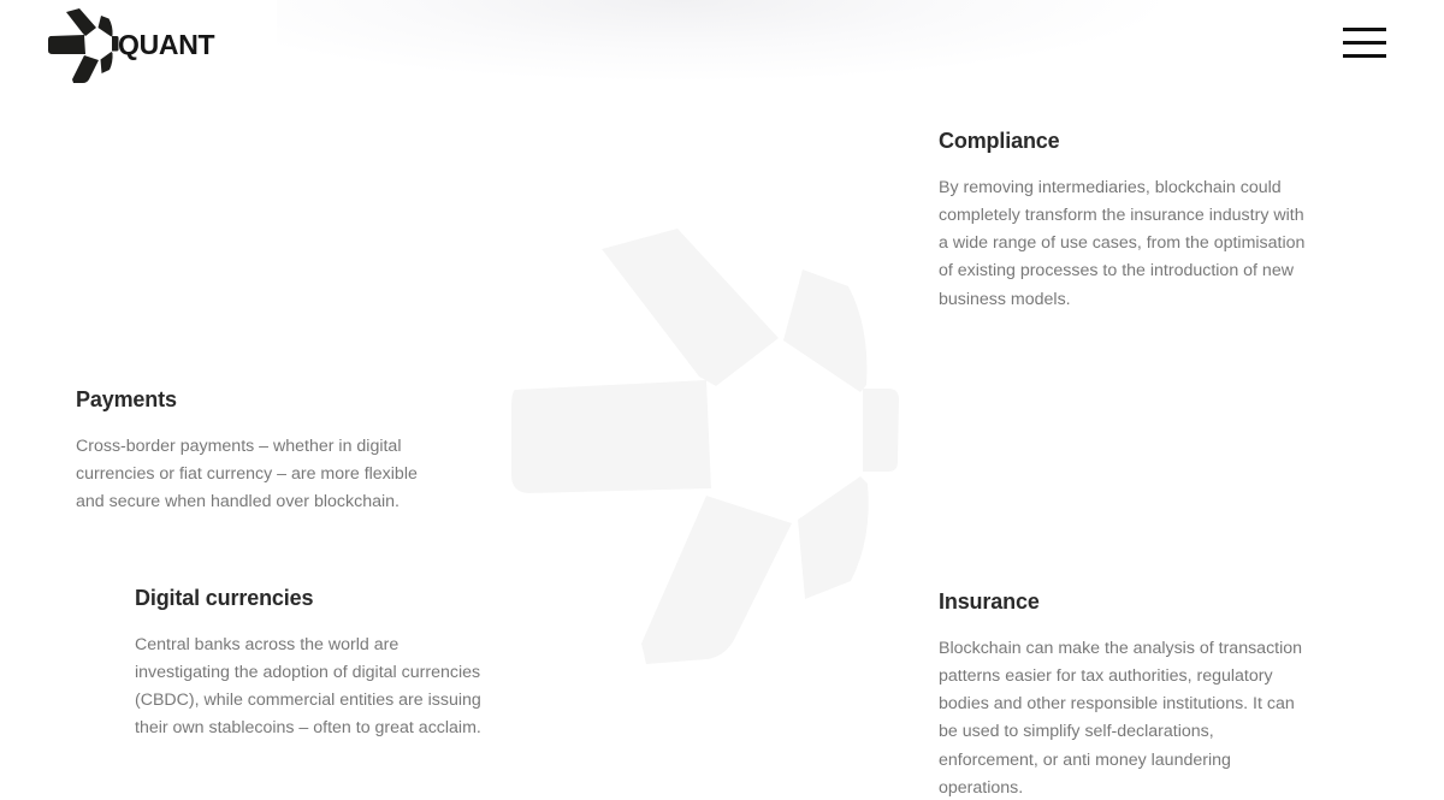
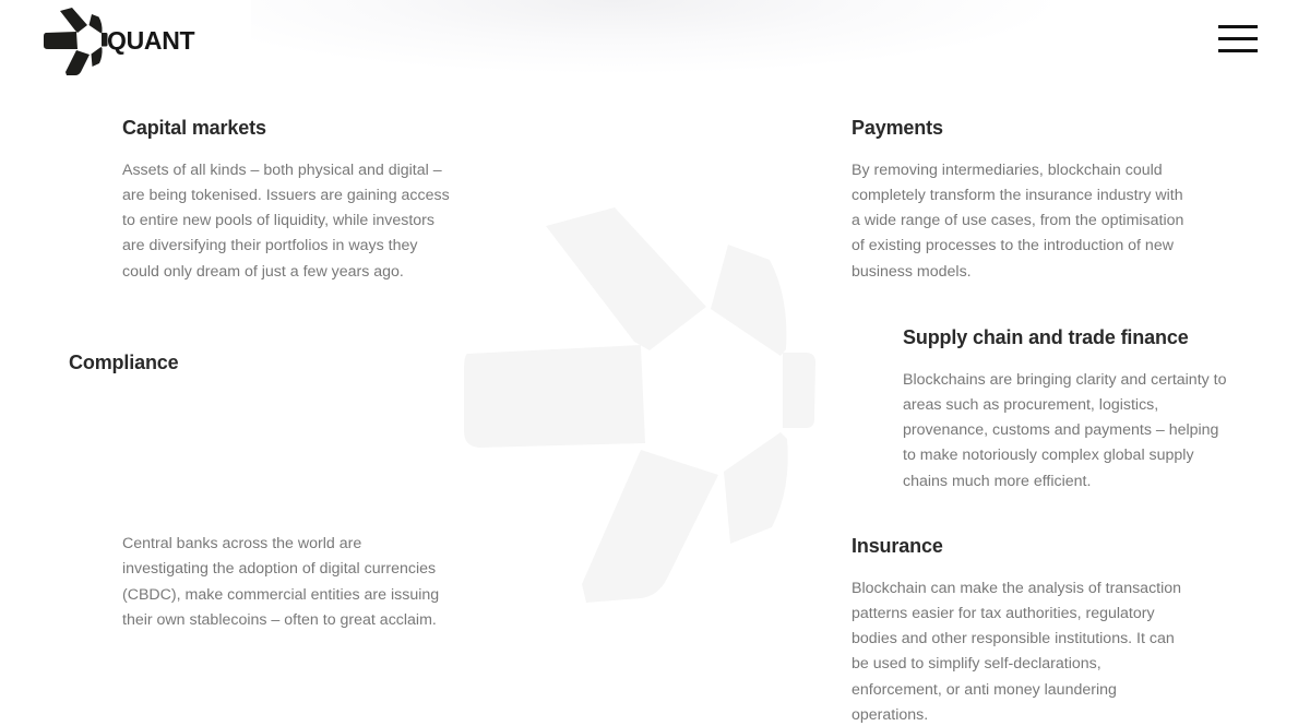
  QUANT
+ Capital markets
+ Assets of all kinds – both physical and digital – are being tokenised. Issuers are gaining access to entire new pools of liquidity, while investors are diversifying their portfolios in ways they could only dream of just a few years ago.
- Payments
+ Compliance
- Cross-border payments – whether in digital currencies or fiat currency – are more flexible and secure when handled over blockchain.
- Digital currencies
- Central banks across the world are investigating the adoption of digital currencies (CBDC), while commercial entities are issuing their own stablecoins – often to great acclaim.
+ Central banks across the world are investigating the adoption of digital currencies (CBDC), make commercial entities are issuing their own stablecoins – often to great acclaim.
- Compliance
+ Payments
  By removing intermediaries, blockchain could completely transform the insurance industry with a wide range of use cases, from the optimisation of existing processes to the introduction of new business models.
+ Supply chain and trade finance
+ Blockchains are bringing clarity and certainty to areas such as procurement, logistics, provenance, customs and payments – helping to make notoriously complex global supply chains much more efficient.
  Insurance
  Blockchain can make the analysis of transaction patterns easier for tax authorities, regulatory bodies and other responsible institutions. It can be used to simplify self-declarations, enforcement, or anti money laundering operations.
